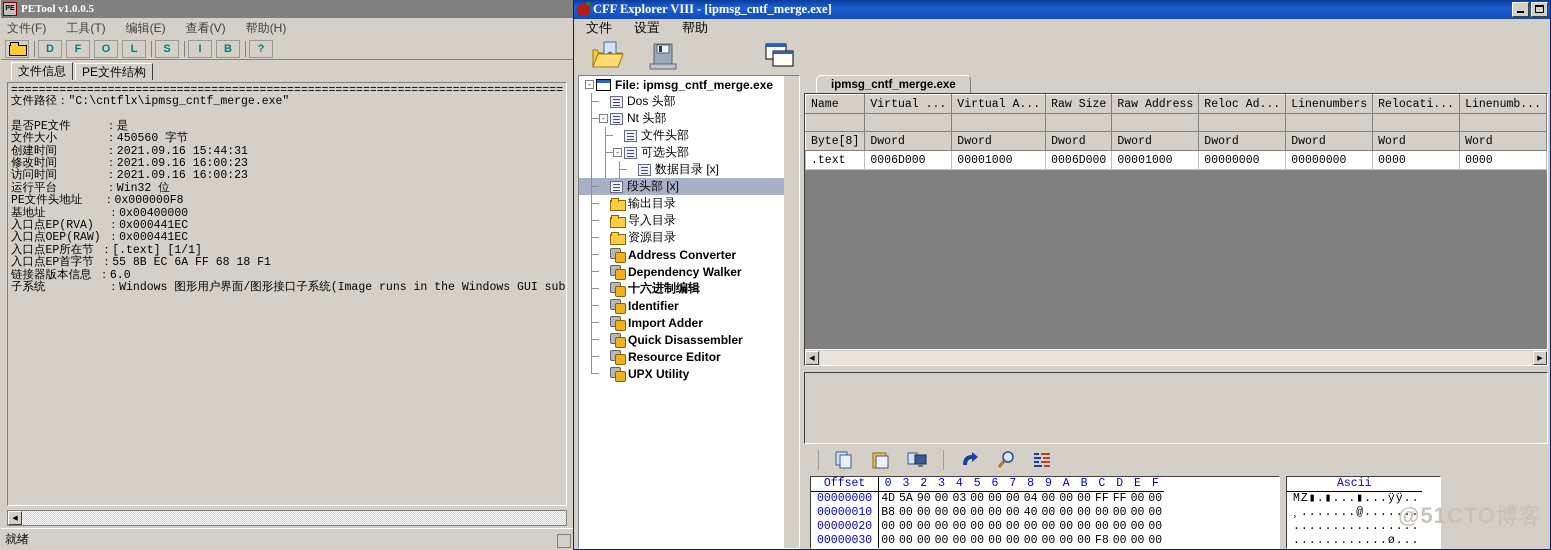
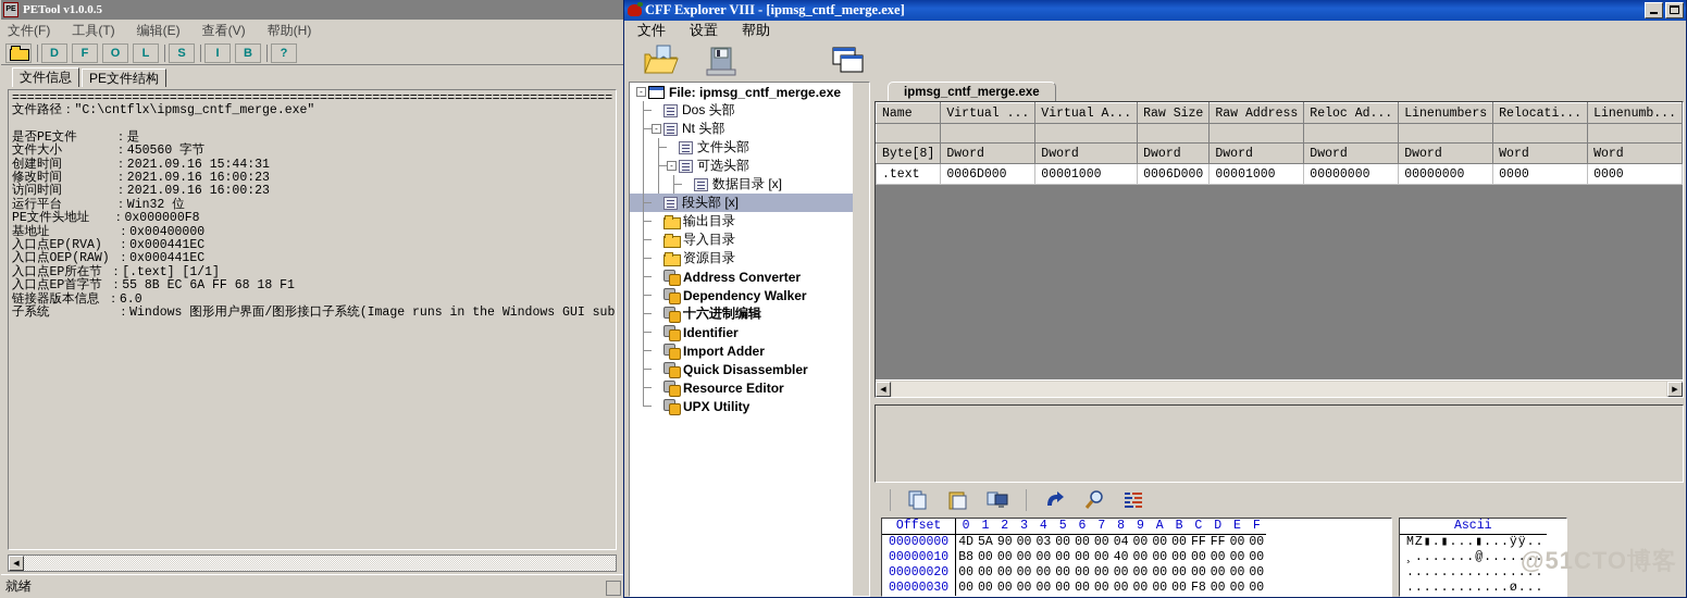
  PETool v1.0.0.5
  文件(F)
  工具(T)
  编辑(E)
  查看(V)
  帮助(H)
  D
  F
  O
  L
  S
  I
  B
  ?
  文件信息
  PE文件结构
  ================================================================================
  文件路径："C:\cntflx\ipmsg_cntf_merge.exe"
  是否PE文件 ：是
  文件大小 ：450560 字节
  创建时间 ：2021.09.16 15:44:31
  修改时间 ：2021.09.16 16:00:23
  访问时间 ：2021.09.16 16:00:23
  运行平台 ：Win32 位
  PE文件头地址 ：0x000000F8
  基地址 ：0x00400000
  入口点EP(RVA) ：0x000441EC
  入口点OEP(RAW) ：0x000441EC
  入口点EP所在节 ：[.text] [1/1]
  入口点EP首字节 ：55 8B EC 6A FF 68 18 F1
  链接器版本信息 ：6.0
  子系统 ：Windows 图形用户界面/图形接口子系统(Image runs in the Windows GUI sub
  就绪
  CFF Explorer VIII - [ipmsg_cntf_merge.exe]
  文件
  设置
  帮助
  -
  File: ipmsg_cntf_merge.exe
  Dos 头部
  -
  Nt 头部
  文件头部
  -
  可选头部
  数据目录 [x]
  段头部 [x]
  输出目录
  导入目录
  资源目录
  Address Converter
  Dependency Walker
  十六进制编辑
  Identifier
  Import Adder
  Quick Disassembler
  Resource Editor
  UPX Utility
  ipmsg_cntf_merge.exe
  Name	Virtual ...	Virtual A...	Raw Size	Raw Address	Reloc Ad...	Linenumbers	Relocati...	Linenumb...
  Byte[8]	Dword	Dword	Dword	Dword	Dword	Dword	Word	Word
  .text	0006D000	00001000	0006D000	00001000	00000000	00000000	0000	0000
- Offset	0	3	2	3	4	5	6	7	8	9	A	B	C	D	E	F
+ Offset	0	1	2	3	4	5	6	7	8	9	A	B	C	D	E	F
  00000000	4D	5A	90	00	03	00	00	00	04	00	00	00	FF	FF	00	00
  00000010	B8	00	00	00	00	00	00	00	40	00	00	00	00	00	00	00
  00000020	00	00	00	00	00	00	00	00	00	00	00	00	00	00	00	00
  00000030	00	00	00	00	00	00	00	00	00	00	00	00	F8	00	00	00
  Ascii
  MZ▮.▮...▮...ÿÿ..
  ¸.......@.......
  ................
  ............ø...
  @51CTO博客
